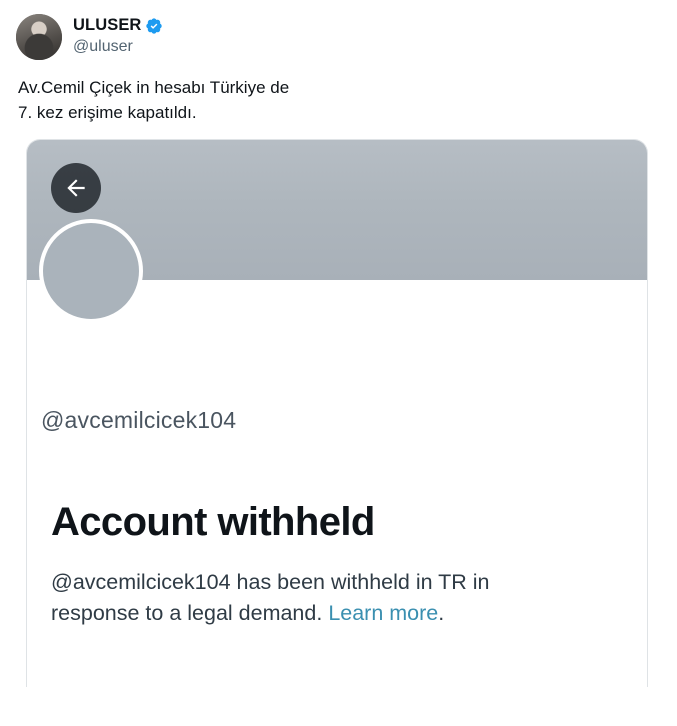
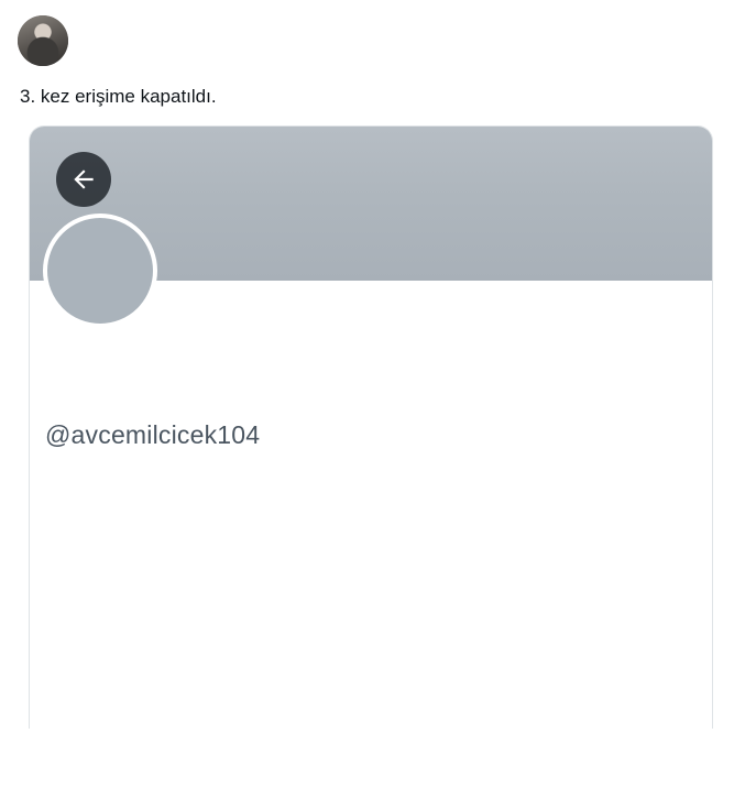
- ULUSER
- @uluser
- Av.Cemil Çiçek in hesabı Türkiye de
- 7. kez erişime kapatıldı.
+ 3. kez erişime kapatıldı.
  @avcemilcicek104
- Account withheld
- @avcemilcicek104 has been withheld in TR in response to a legal demand. Learn more.
